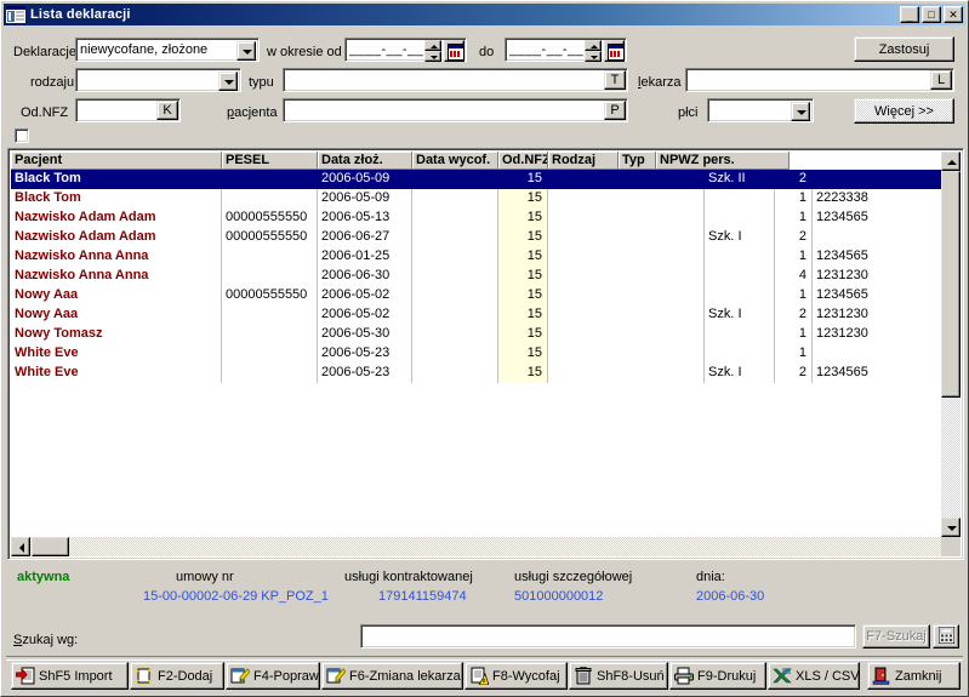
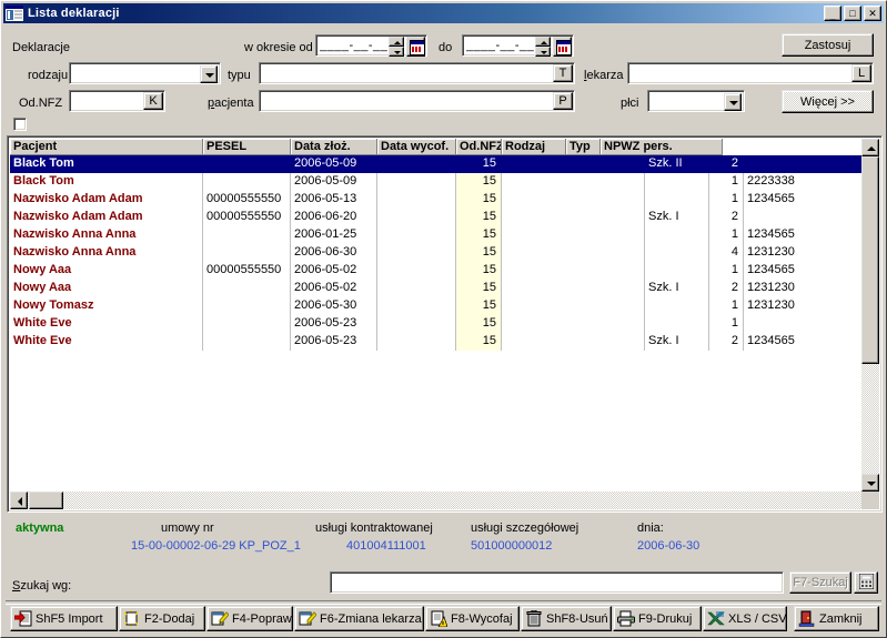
  Lista deklaracji
  _
  □
  ✕
  Deklaracje
- niewycofane, złożone
  w okresie od
  ____-__-__
  do
  ____-__-__
  Zastosuj
  rodzaju
  typu
  T
  lekarza
  L
  Od.NFZ
  K
  pacjenta
  P
  płci
  Więcej >>
  Pacjent
  PESEL
  Data złoż.
  Data wycof.
  Od.NFZ
  Rodzaj
  Typ
  NPWZ pers.
  Black Tom
  2006-05-09
  15
  Szk. II
  2
  Black Tom
  2006-05-09
  15
  1
  2223338
  Nazwisko Adam Adam
  00000555550
  2006-05-13
  15
  1
  1234565
  Nazwisko Adam Adam
  00000555550
- 2006-06-27
+ 2006-06-20
  15
  Szk. I
  2
  Nazwisko Anna Anna
  2006-01-25
  15
  1
  1234565
  Nazwisko Anna Anna
  2006-06-30
  15
  4
  1231230
  Nowy Aaa
  00000555550
  2006-05-02
  15
  1
  1234565
  Nowy Aaa
  2006-05-02
  15
  Szk. I
  2
  1231230
  Nowy Tomasz
  2006-05-30
  15
  1
  1231230
  White Eve
  2006-05-23
  15
  1
  White Eve
  2006-05-23
  15
  Szk. I
  2
  1234565
  aktywna
  umowy nr
  15-00-00002-06-29 KP_POZ_1
  usługi kontraktowanej
- 179141159474
+ 401004111001
  usługi szczegółowej
  501000000012
  dnia:
  2006-06-30
  Szukaj wg:
  F7-Szukaj
  ShF5 Import
  F2-Dodaj
  F4-Popraw
  F6-Zmiana lekarza
  F8-Wycofaj
  ShF8-Usuń
  F9-Drukuj
  XLS / CSV
  Zamknij
